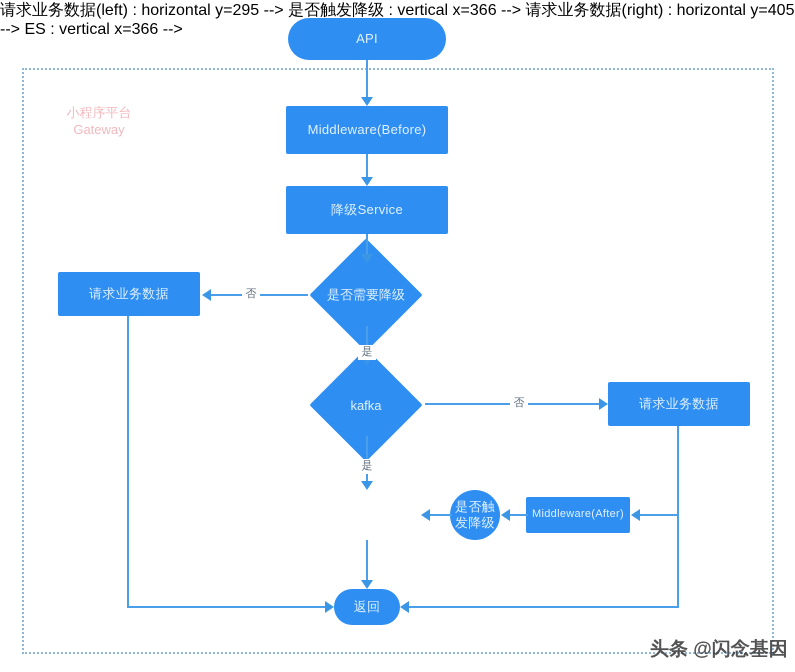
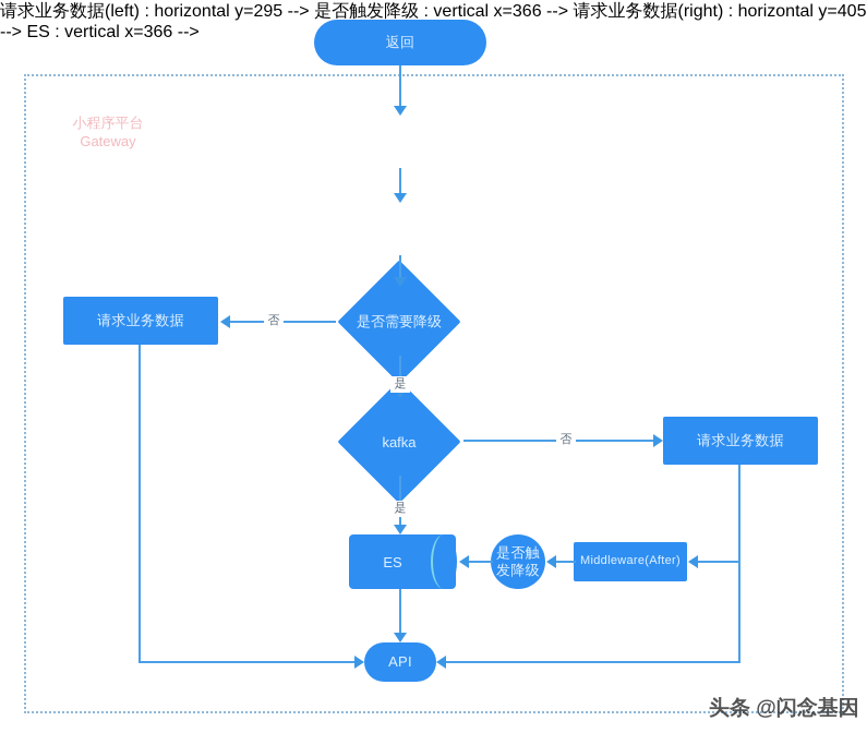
  小程序平台
  Gateway
- API
+ 返回
- Middleware(Before)
- 降级Service
  是否需要降级
  请求业务数据
  kafka
  请求业务数据
+ ES
  是否触发降级
  Middleware(After)
- 返回
+ API
  请求业务数据(left) : horizontal y=295 -->
  否
  是否触发降级 : vertical x=366 -->
  是
  请求业务数据(right) : horizontal y=405 -->
  否
  ES : vertical x=366 -->
  是
  头条 @闪念基因
